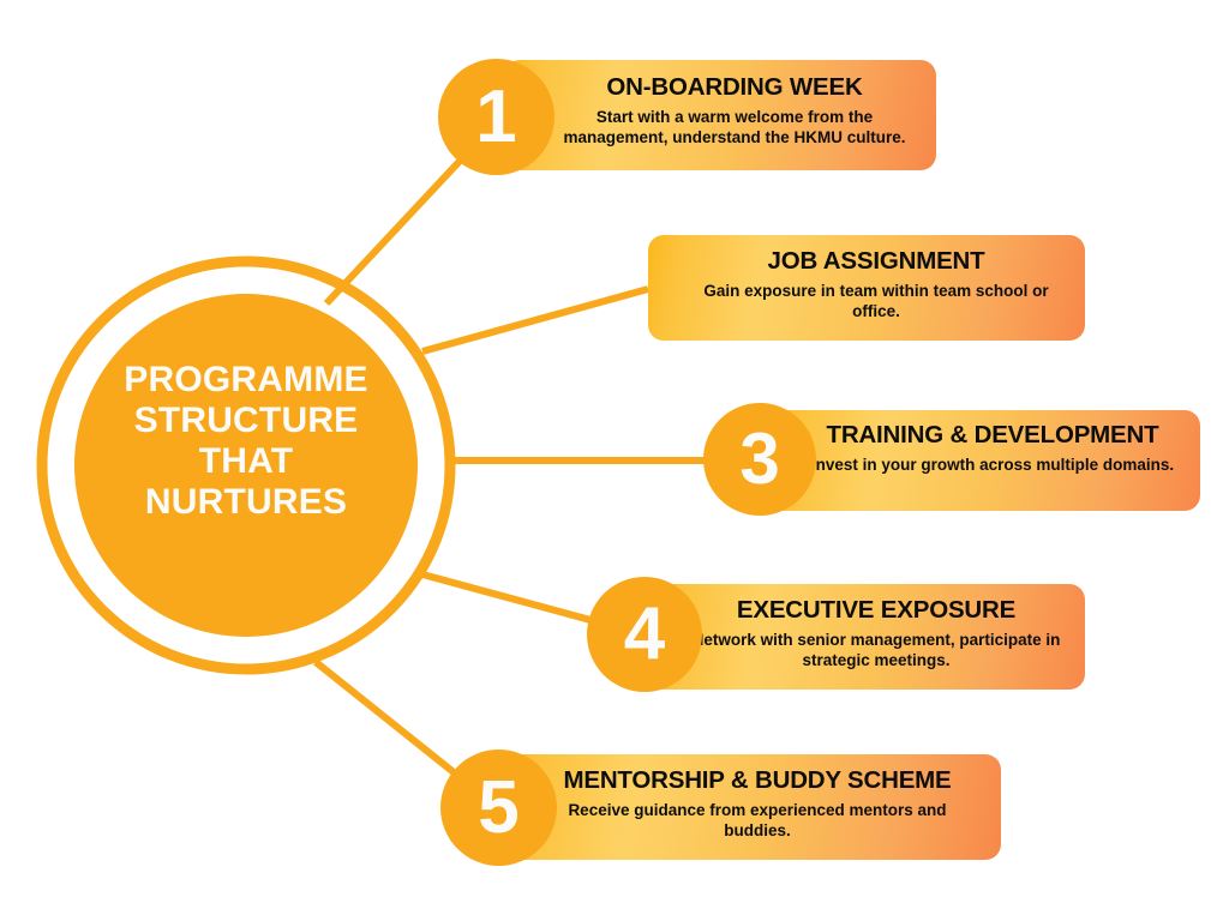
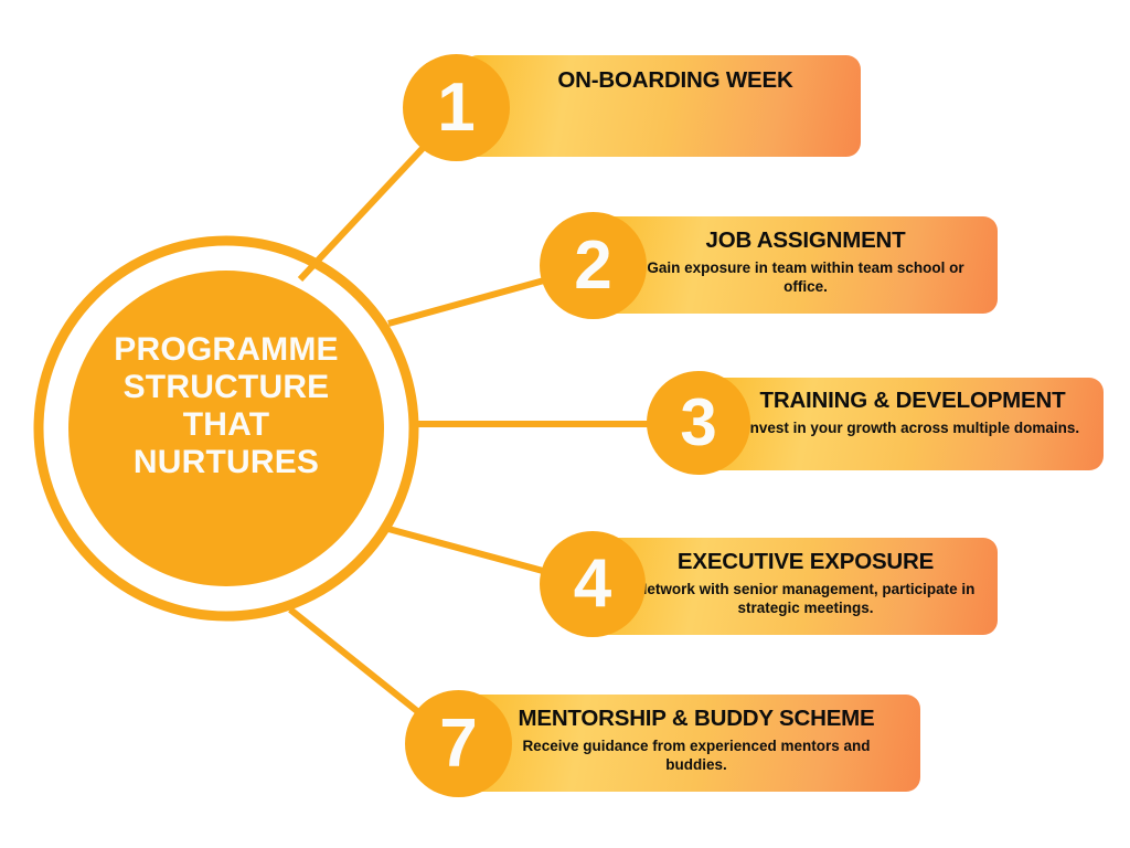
  PROGRAMME
  STRUCTURE
  THAT
  NURTURES
  ON-BOARDING WEEK
- Start with a warm welcome from the management, understand the HKMU culture.
  1
  JOB ASSIGNMENT
  Gain exposure in team within team school or office.
+ 2
  TRAINING & DEVELOPMENT
  nvest in your growth across multiple domains.
  3
  EXECUTIVE EXPOSURE
  etwork with senior management, participate in strategic meetings.
  4
  MENTORSHIP & BUDDY SCHEME
  Receive guidance from experienced mentors and buddies.
- 5
+ 7
